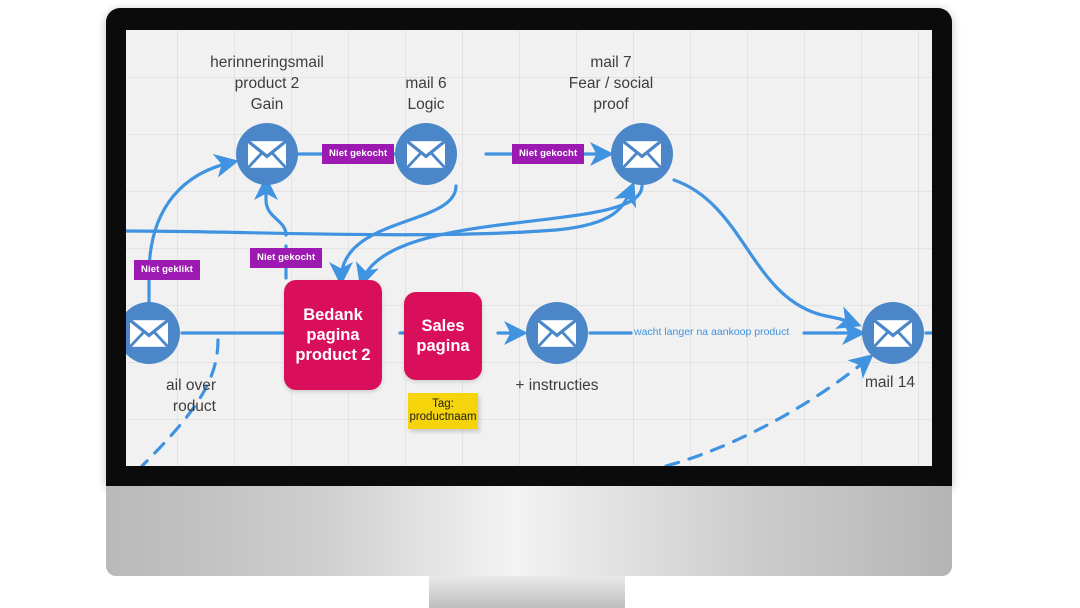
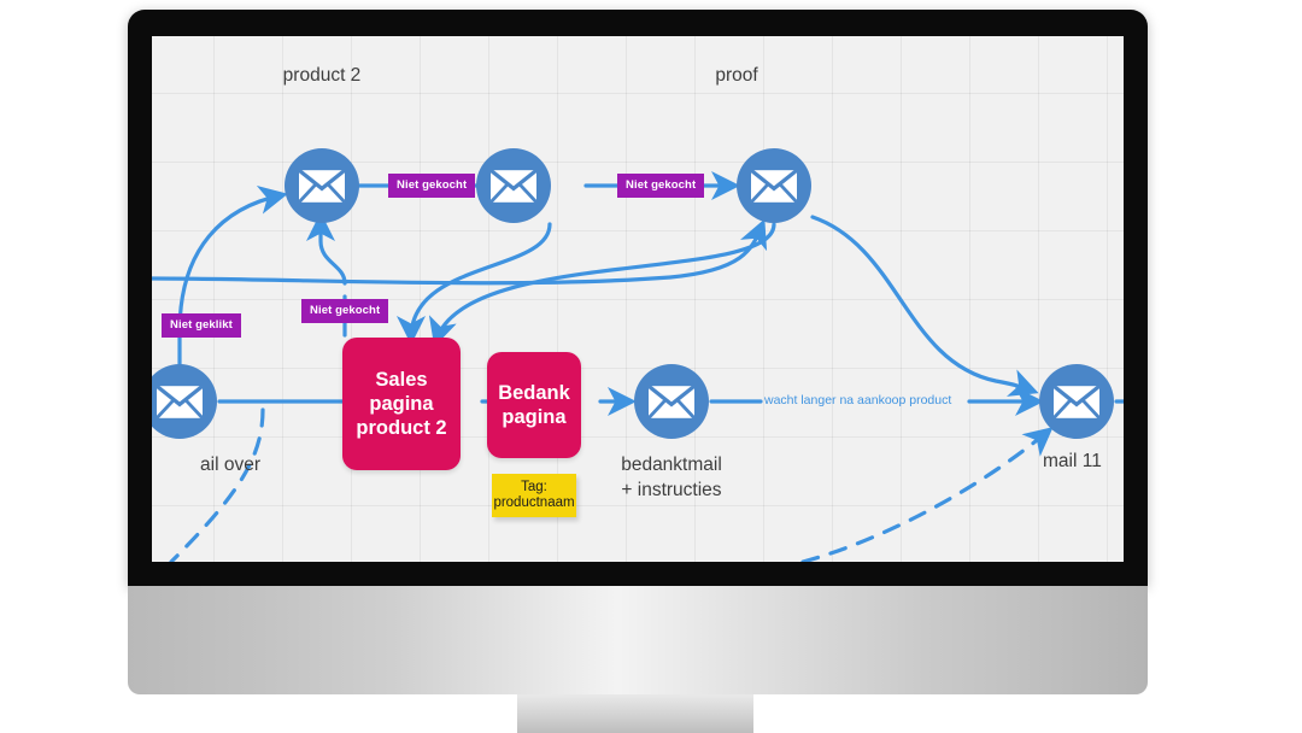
  ail over
- roduct
- herinneringsmail
  product 2
- Gain
- mail 6
- Logic
- mail 7
- Fear / social
  proof
- Bedank
+ Sales
  pagina
  product 2
- Sales
+ Bedank
  pagina
  Tag:
  productnaam
+ bedanktmail
  + instructies
- mail 14
+ mail 11
  Niet geklikt
  Niet gekocht
  Niet gekocht
  Niet gekocht
  wacht langer na aankoop product
